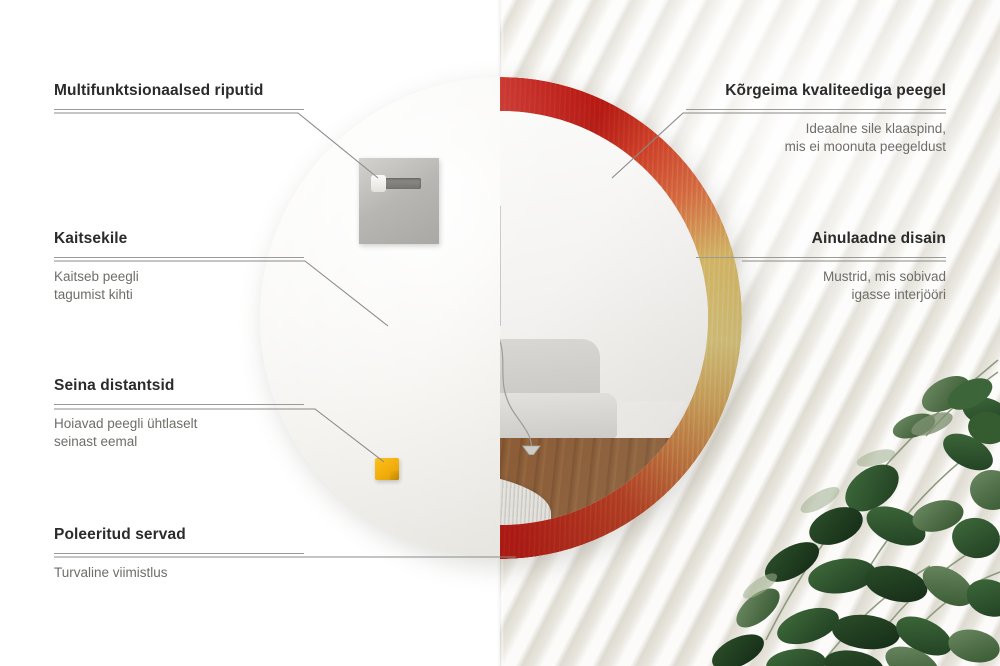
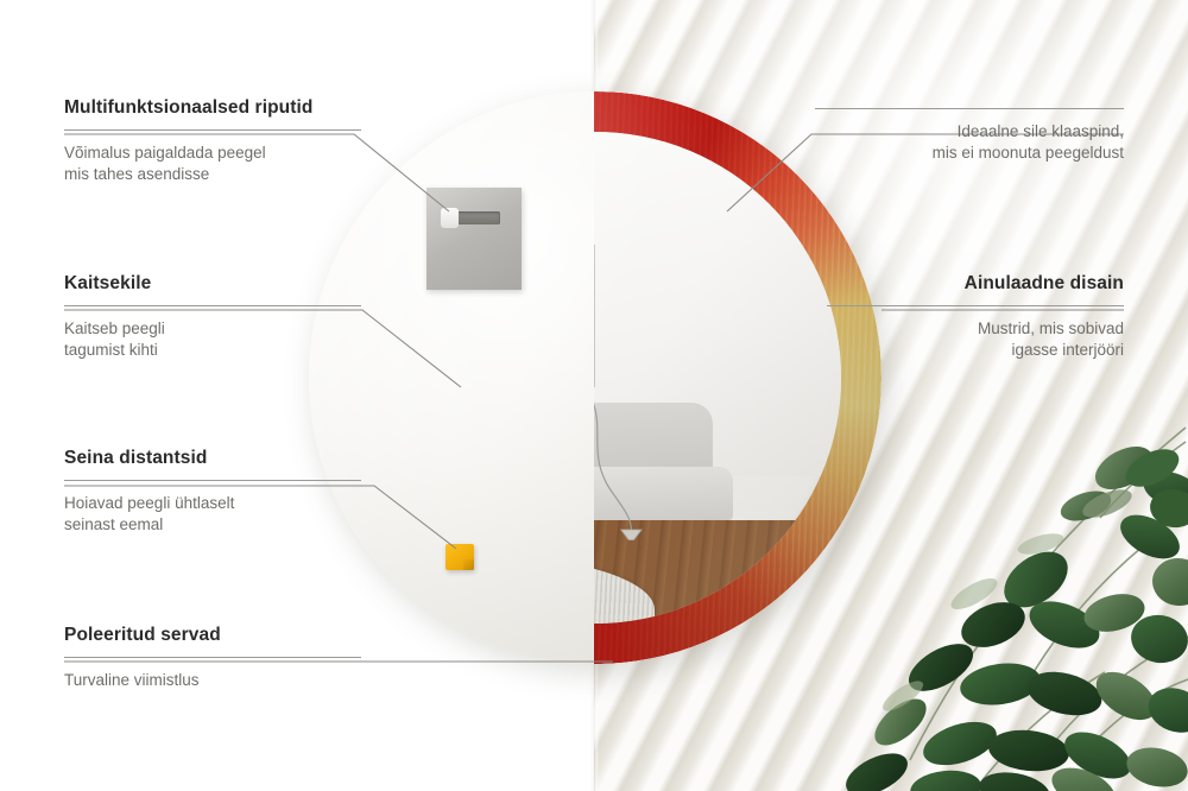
  Multifunktsionaalsed riputid
+ Võimalus paigaldada peegel
+ mis tahes asendisse
  Kaitsekile
  Kaitseb peegli
  tagumist kihti
  Seina distantsid
  Hoiavad peegli ühtlaselt
  seinast eemal
  Poleeritud servad
  Turvaline viimistlus
- Kõrgeima kvaliteediga peegel
  Ideaalne sile klaaspind,
  mis ei moonuta peegeldust
  Ainulaadne disain
  Mustrid, mis sobivad
  igasse interjööri
